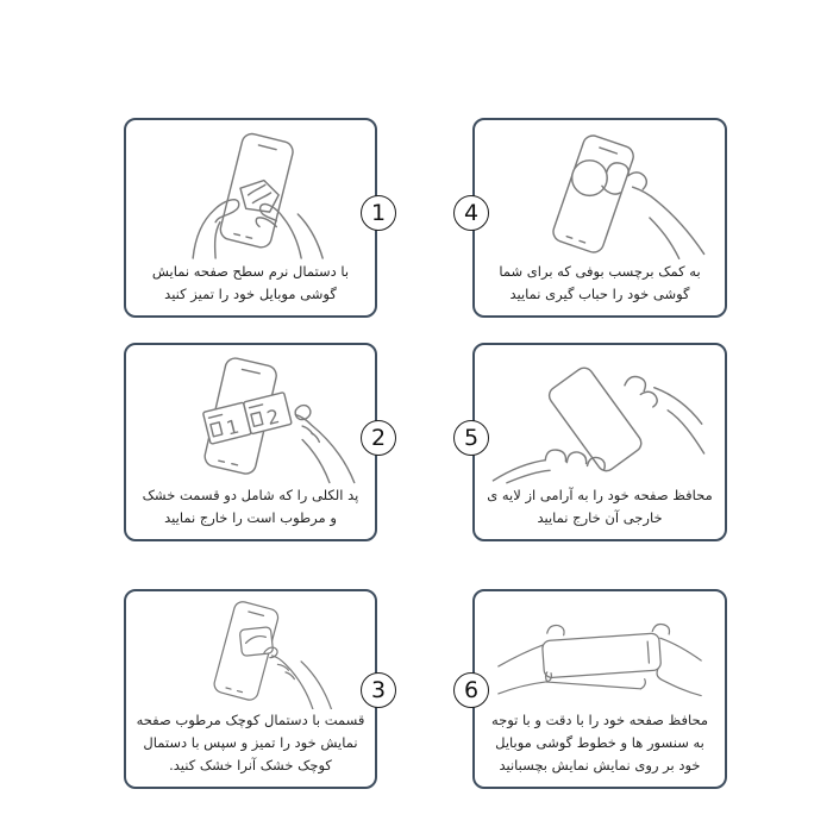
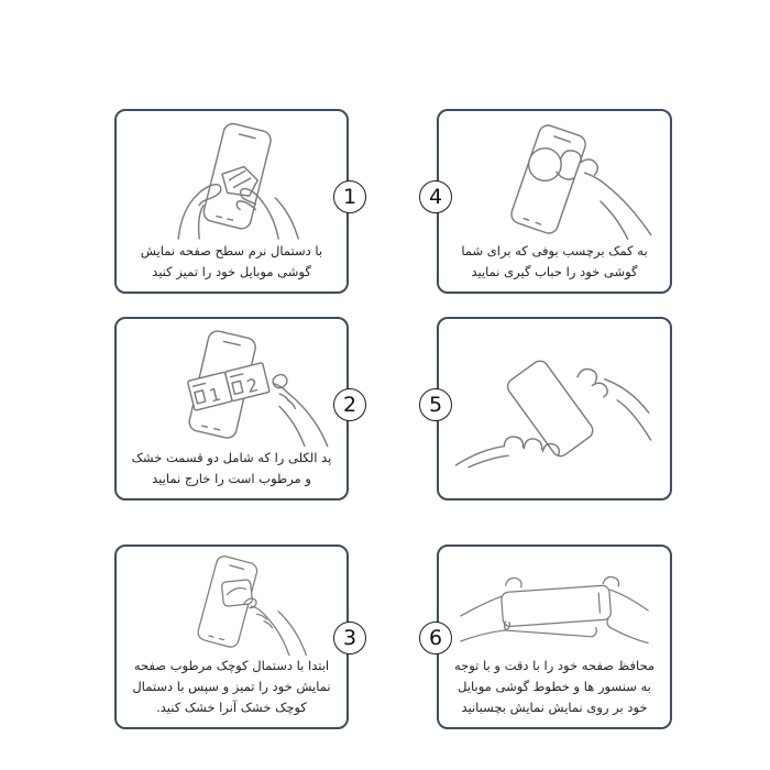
  با دستمال نرم سطح صفحه نمایش
  گوشی موبایل خود را تمیز کنید
  1
  پد الکلی را که شامل دو قسمت خشک
  و مرطوب است را خارج نمایید
  2
- قسمت با دستمال کوچک مرطوب صفحه
+ ابتدا با دستمال کوچک مرطوب صفحه
  نمایش خود را تمیز و سپس با دستمال
  کوچک خشک آنرا خشک کنید.
  3
  به کمک برچسب بوفی که برای شما
  گوشی خود را حباب گیری نمایید
  4
- محافظ صفحه خود را به آرامی از لایه ی
- خارجی آن خارج نمایید
  5
  محافظ صفحه خود را با دقت و با توجه
  به سنسور ها و خطوط گوشی موبایل
  خود بر روی نمایش نمایش بچسبانید
  6
